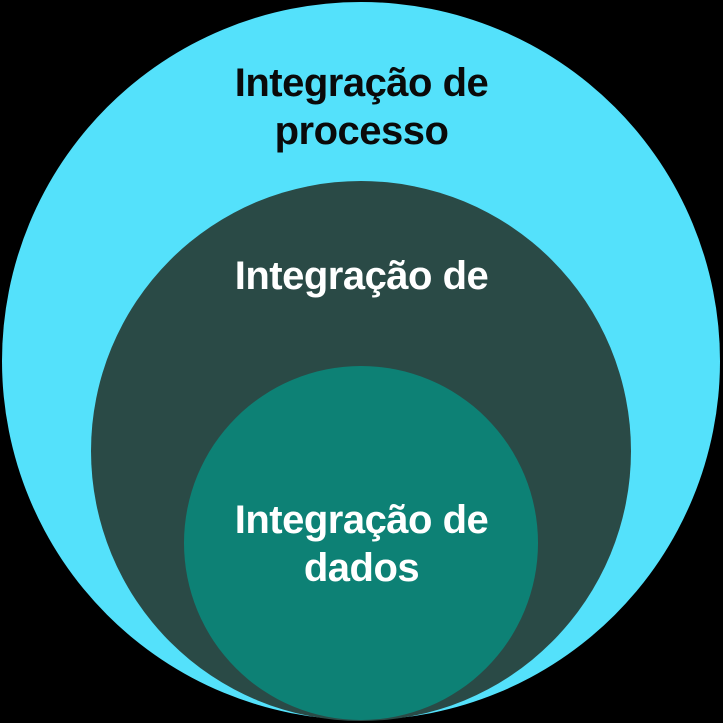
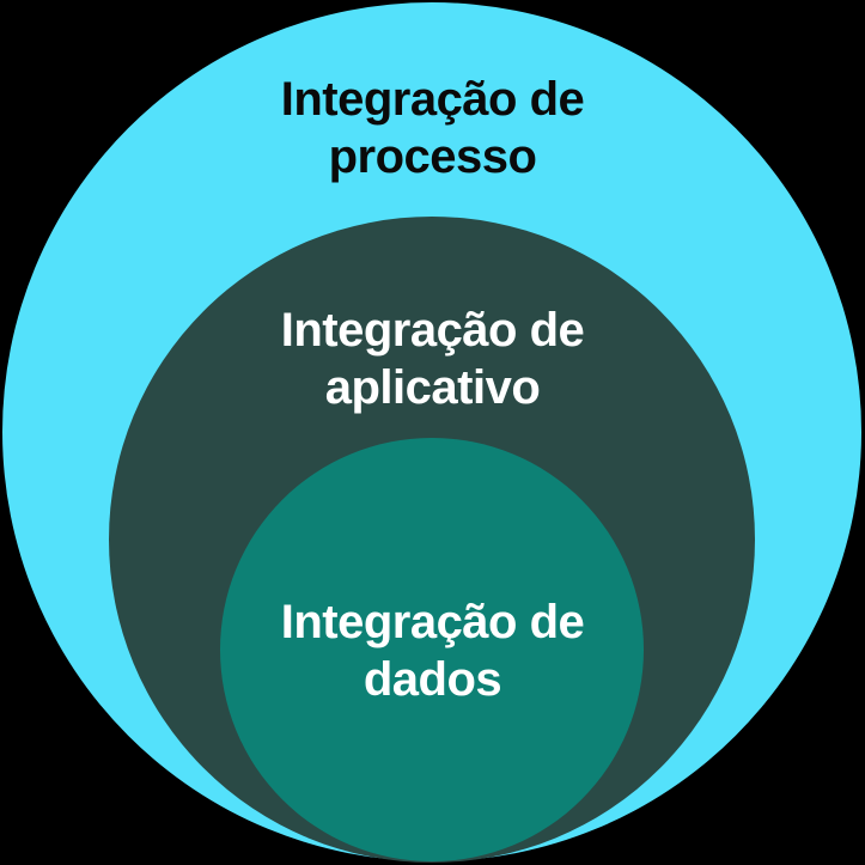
  Integração de
  processo
  Integração de
+ aplicativo
  Integração de
  dados
